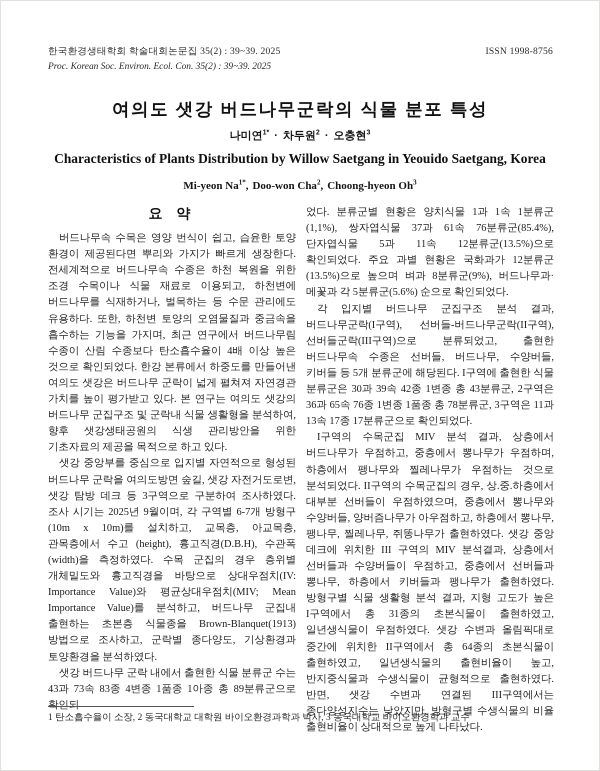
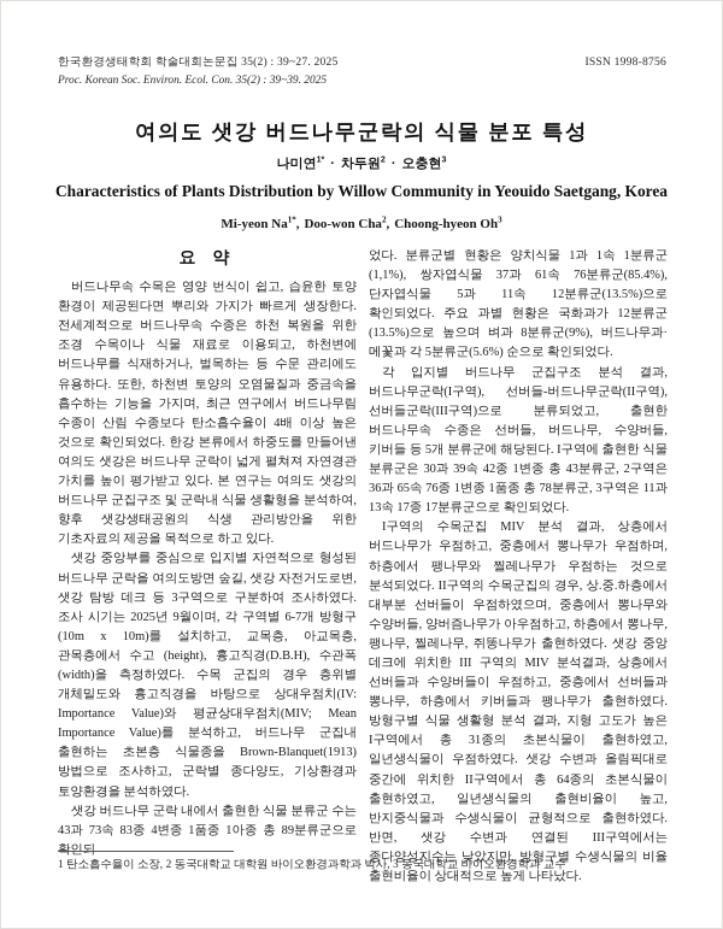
- 한국환경생태학회 학술대회논문집 35(2) : 39~39. 2025
+ 한국환경생태학회 학술대회논문집 35(2) : 39~27. 2025
  ISSN 1998-8756
  Proc. Korean Soc. Environ. Ecol. Con. 35(2) : 39~39. 2025
  여의도 샛강 버드나무군락의 식물 분포 특성
  나미연 · 차두원 · 오충현
- Characteristics of Plants Distribution by Willow Saetgang in Yeouido Saetgang, Korea
+ Characteristics of Plants Distribution by Willow Community in Yeouido Saetgang, Korea
  Mi-yeon Na1*, Doo-won Cha2, Choong-hyeon Oh3
  요 약
  버드나무속 수목은 영양 번식이 쉽고, 습윤한 토양 환경이 제공된다면 뿌리와 가지가 빠르게 생장한다. 전세계적으로 버드나무속 수종은 하천 복원을 위한 조경 수목이나 식물 재료로 이용되고, 하천변에 버드나무를 식재하거나, 벌목하는 등 수문 관리에도 유용하다. 또한, 하천변 토양의 오염물질과 중금속을 흡수하는 기능을 가지며, 최근 연구에서 버드나무림 수종이 산림 수종보다 탄소흡수율이 4배 이상 높은 것으로 확인되었다. 한강 본류에서 하중도를 만들어낸 여의도 샛강은 버드나무 군락이 넓게 펼쳐져 자연경관 가치를 높이 평가받고 있다. 본 연구는 여의도 샛강의 버드나무 군집구조 및 군락내 식물 생활형을 분석하여, 향후 샛강생태공원의 식생 관리방안을 위한 기초자료의 제공을 목적으로 하고 있다.
  샛강 중앙부를 중심으로 입지별 자연적으로 형성된 버드나무 군락을 여의도방면 숲길, 샛강 자전거도로변, 샛강 탐방 데크 등 3구역으로 구분하여 조사하였다. 조사 시기는 2025년 9월이며, 각 구역별 6-7개 방형구(10m x 10m)를 설치하고, 교목층, 아교목층, 관목층에서 수고 (height), 흉고직경(D.B.H), 수관폭(width)을 측정하였다. 수목 군집의 경우 층위별 개체밀도와 흉고직경을 바탕으로 상대우점치(IV: Importance Value)와 평균상대우점치(MIV; Mean Importance Value)를 분석하고, 버드나무 군집내 출현하는 초본층 식물종을 Brown-Blanquet(1913) 방법으로 조사하고, 군락별 종다양도, 기상환경과 토양환경을 분석하였다.
  샛강 버드나무 군락 내에서 출현한 식물 분류군 수는 43과 73속 83종 4변종 1품종 1아종 총 89분류군으로 확인되
  었다. 분류군별 현황은 양치식물 1과 1속 1분류군(1,1%), 쌍자엽식물 37과 61속 76분류군(85.4%), 단자엽식물 5과 11속 12분류군(13.5%)으로 확인되었다. 주요 과별 현황은 국화과가 12분류군(13.5%)으로 높으며 벼과 8분류군(9%), 버드나무과·메꽃과 각 5분류군(5.6%) 순으로 확인되었다.
  각 입지별 버드나무 군집구조 분석 결과, 버드나무군락(I구역), 선버들-버드나무군락(II구역), 선버들군락(III구역)으로 분류되었고, 출현한 버드나무속 수종은 선버들, 버드나무, 수양버들, 키버들 등 5개 분류군에 해당된다. I구역에 출현한 식물 분류군은 30과 39속 42종 1변종 총 43분류군, 2구역은 36과 65속 76종 1변종 1품종 총 78분류군, 3구역은 11과 13속 17종 17분류군으로 확인되었다.
  I구역의 수목군집 MIV 분석 결과, 상층에서 버드나무가 우점하고, 중층에서 뽕나무가 우점하며, 하층에서 팽나무와 찔레나무가 우점하는 것으로 분석되었다. II구역의 수목군집의 경우, 상.중.하층에서 대부분 선버들이 우점하였으며, 중층에서 뽕나무와 수양버들, 양버즘나무가 아우점하고, 하층에서 뽕나무, 팽나무, 찔레나무, 쥐똥나무가 출현하였다. 샛강 중앙 데크에 위치한 III 구역의 MIV 분석결과, 상층에서 선버들과 수양버들이 우점하고, 중층에서 선버들과 뽕나무, 하층에서 키버들과 팽나무가 출현하였다. 방형구별 식물 생활형 분석 결과, 지형 고도가 높은 I구역에서 총 31종의 초본식물이 출현하였고, 일년생식물이 우점하였다. 샛강 수변과 올림픽대로 중간에 위치한 II구역에서 총 64종의 초본식물이 출현하였고, 일년생식물의 출현비율이 높고, 반지중식물과 수생식물이 균형적으로 출현하였다. 반면, 샛강 수변과 연결된 III구역에서는 종다양성지수는 낮았지만, 방형구별 수생식물의 비율 출현비율이 상대적으로 높게 나타났다.
  1 탄소흡수율이 소장, 2 동국대학교 대학원 바이오환경과학과 박사, 3 동국대학교 바이오환경학과 교수
